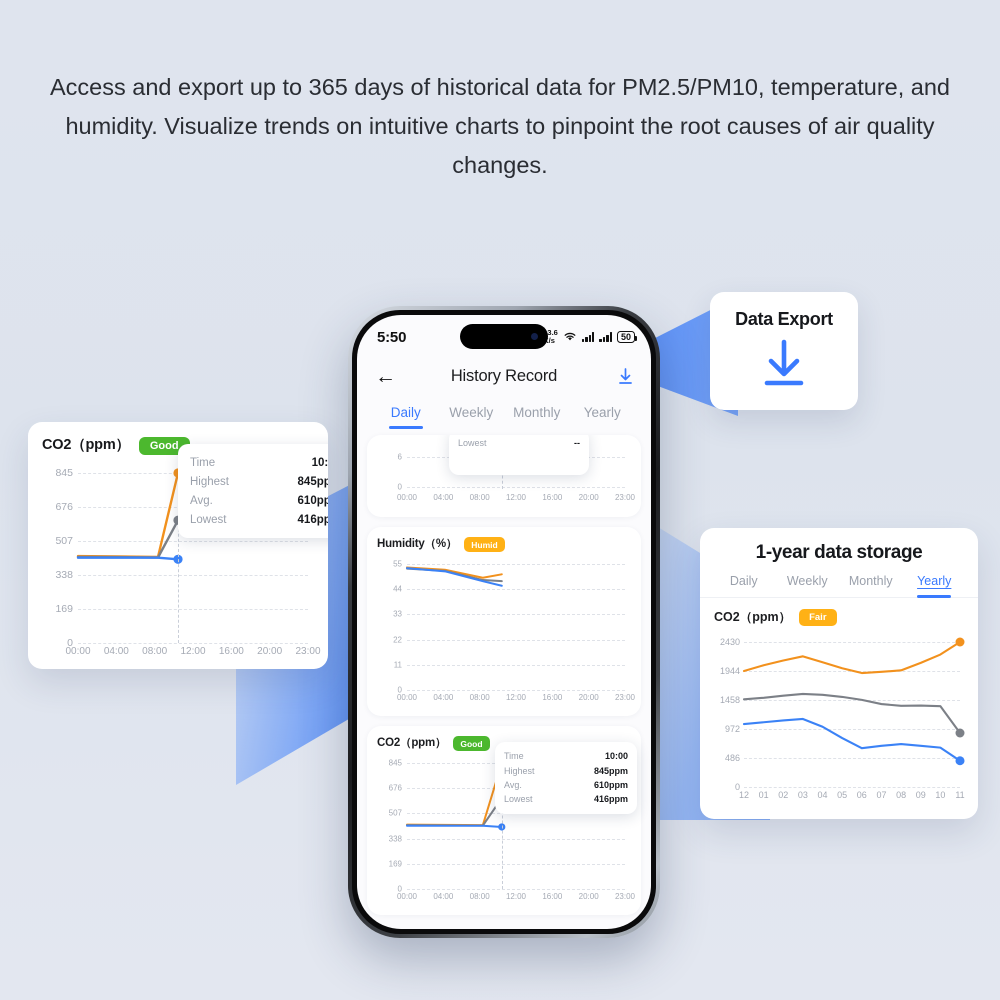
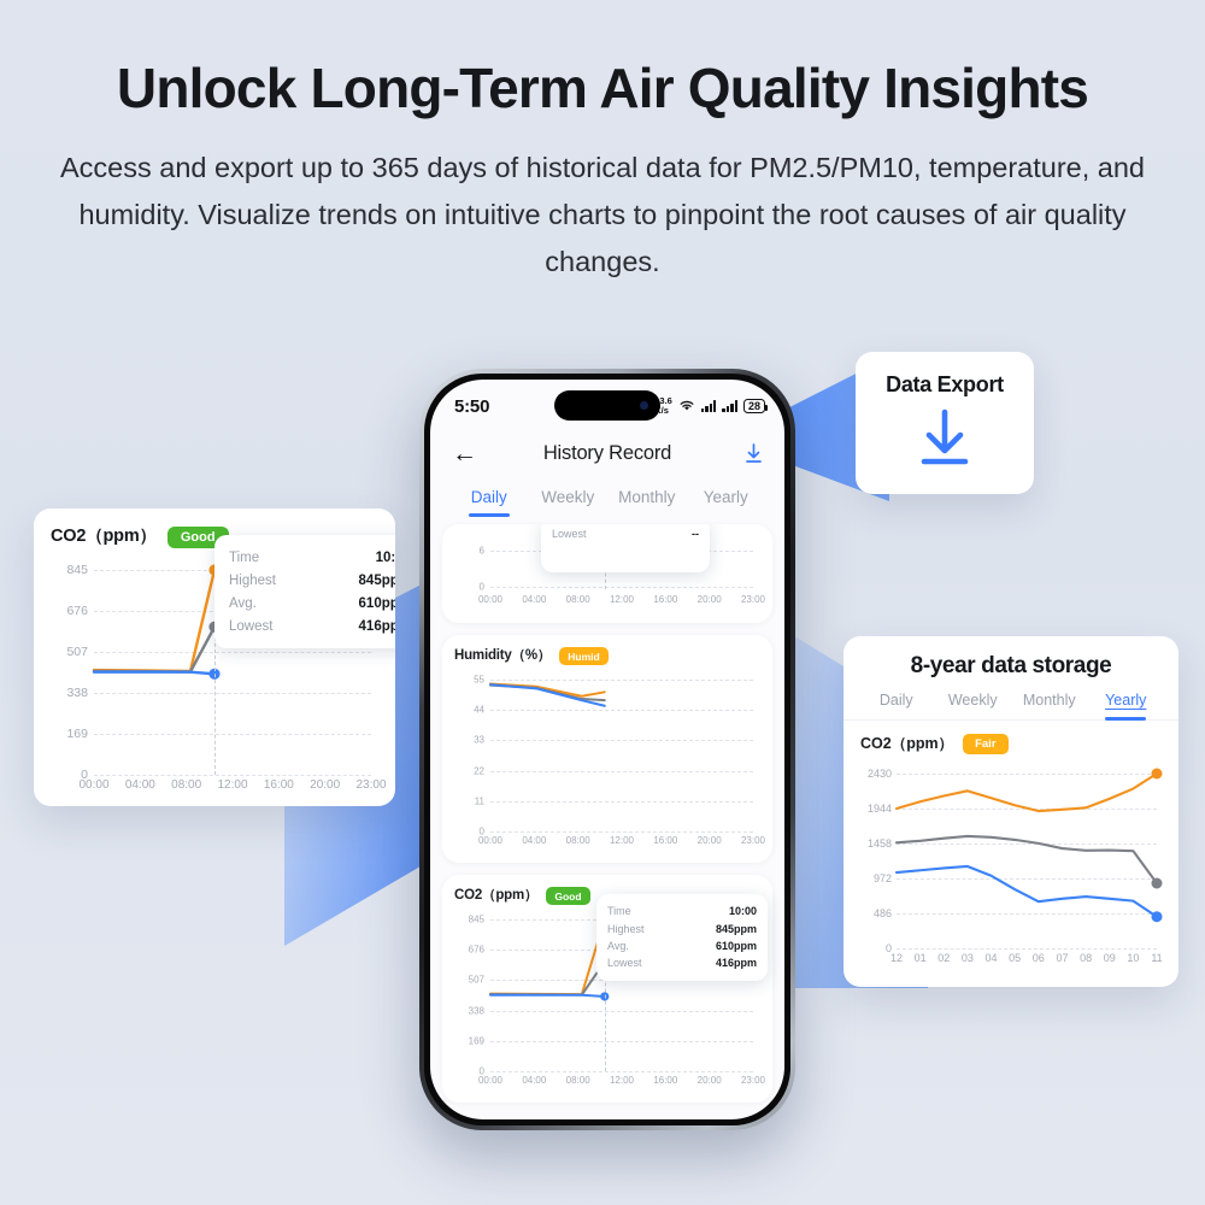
+ Unlock Long-Term Air Quality Insights
  Access and export up to 365 days of historical data for PM2.5/PM10, temperature, and humidity. Visualize trends on intuitive charts to pinpoint the root causes of air quality changes.
  5:50
  3.6
- 50
+ 28
  ←
  History Record
  Daily
  Weekly
  Monthly
  Yearly
  6
  0
  00:00
  04:00
  08:00
  12:00
  16:00
  20:00
  23:00
  Lowest
  --
  Humidity（%）
  Humid
  0
  11
  22
  33
  44
  55
  00:00
  04:00
  08:00
  12:00
  16:00
  20:00
  23:00
  CO2（ppm）
  Good
  0
  169
  338
  507
  676
  845
  00:00
  04:00
  08:00
  12:00
  16:00
  20:00
  23:00
  Time
  10:00
  Highest
  845ppm
  Avg.
  610ppm
  Lowest
  416ppm
  CO2（ppm）
  Good
  0
  169
  338
  507
  676
  845
  00:00
  04:00
  08:00
  12:00
  16:00
  20:00
  23:00
  Time
  Highest
  845pp
  Avg.
  610pp
  Lowest
  416pp
  Data Export
- 1-year data storage
+ 8-year data storage
  Daily
  Weekly
  Monthly
  Yearly
  CO2（ppm）
  Fair
  0
  486
  972
  1458
  1944
  2430
  12
  01
  02
  03
  04
  05
  06
  07
  08
  09
  10
  11
